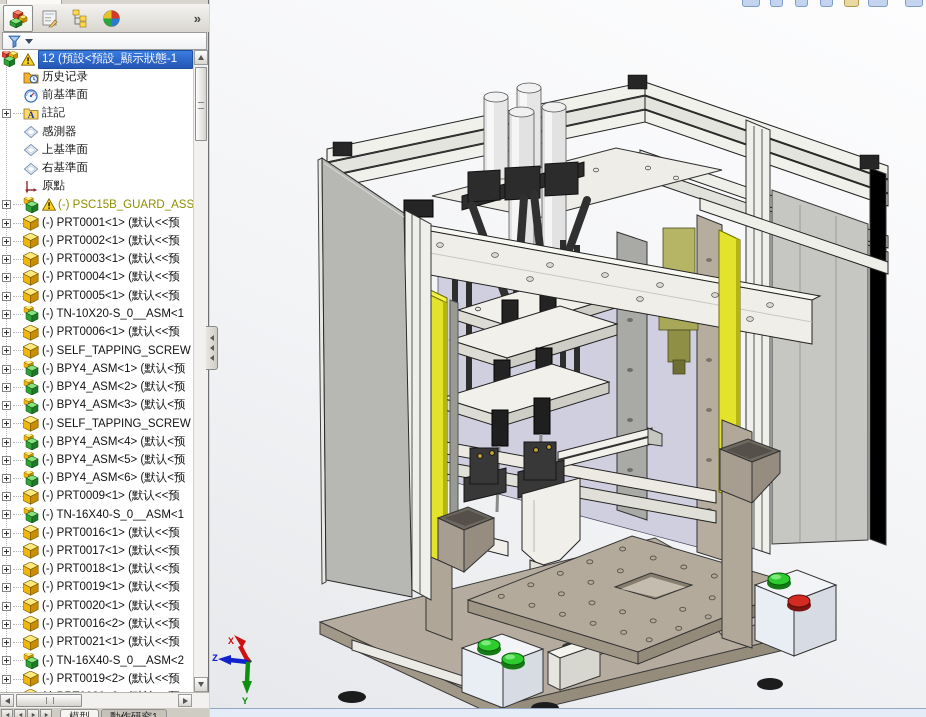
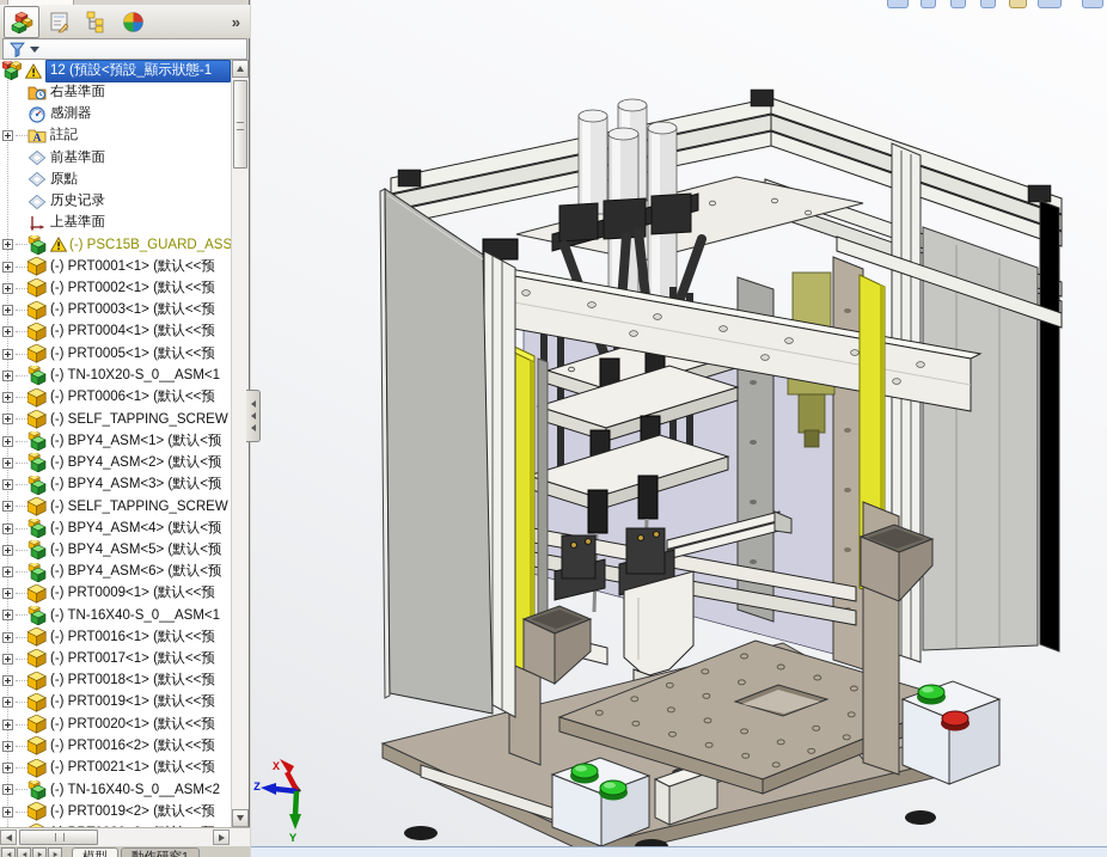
  »
  12 (預設<預設_顯示狀態-1
- 历史记录
+ 右基準面
- 前基準面
+ 感測器
  A
  註記
- 感測器
+ 前基準面
- 上基準面
+ 原點
- 右基準面
+ 历史记录
- 原點
+ 上基準面
  (-) PSC15B_GUARD_ASS
  (-) PRT0001<1> (默认<<预
  (-) PRT0002<1> (默认<<预
  (-) PRT0003<1> (默认<<预
  (-) PRT0004<1> (默认<<预
  (-) PRT0005<1> (默认<<预
  (-) TN-10X20-S_0__ASM<1
  (-) PRT0006<1> (默认<<预
  (-) SELF_TAPPING_SCREW
  (-) BPY4_ASM<1> (默认<预
  (-) BPY4_ASM<2> (默认<预
  (-) BPY4_ASM<3> (默认<预
  (-) SELF_TAPPING_SCREW
  (-) BPY4_ASM<4> (默认<预
  (-) BPY4_ASM<5> (默认<预
  (-) BPY4_ASM<6> (默认<预
  (-) PRT0009<1> (默认<<预
  (-) TN-16X40-S_0__ASM<1
  (-) PRT0016<1> (默认<<预
  (-) PRT0017<1> (默认<<预
  (-) PRT0018<1> (默认<<预
  (-) PRT0019<1> (默认<<预
  (-) PRT0020<1> (默认<<预
  (-) PRT0016<2> (默认<<预
  (-) PRT0021<1> (默认<<预
  (-) TN-16X40-S_0__ASM<2
  (-) PRT0019<2> (默认<<预
  X
  Z
  Y
